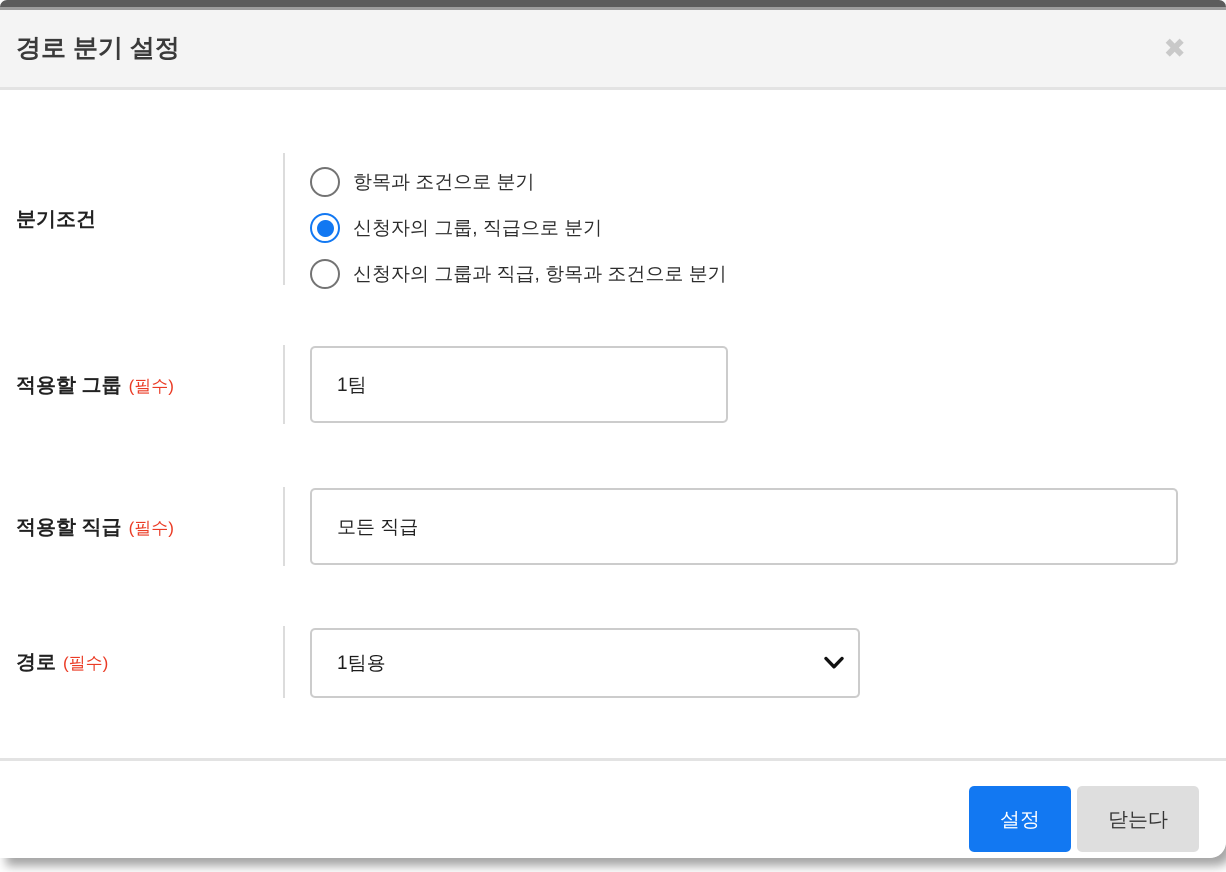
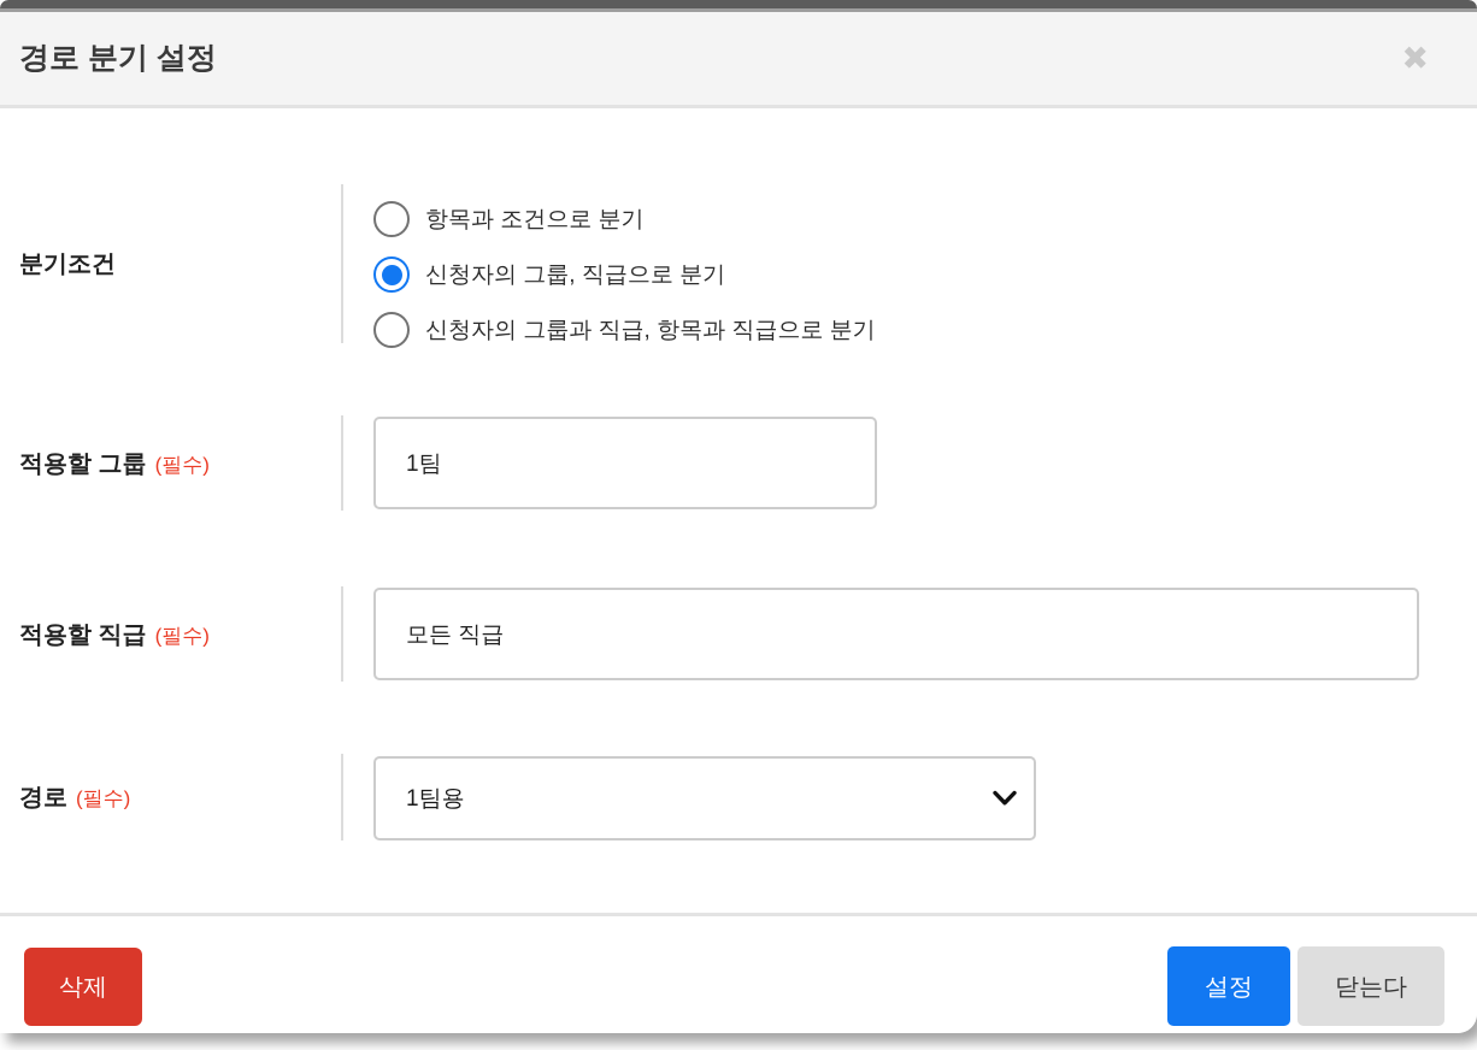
  경로 분기 설정
  ✖
  분기조건
  항목과 조건으로 분기
  신청자의 그룹, 직급으로 분기
- 신청자의 그룹과 직급, 항목과 조건으로 분기
+ 신청자의 그룹과 직급, 항목과 직급으로 분기
  적용할 그룹 (필수)
  1팀
  적용할 직급 (필수)
  모든 직급
  경로 (필수)
  1팀용
+ 삭제
  설정
  닫는다
